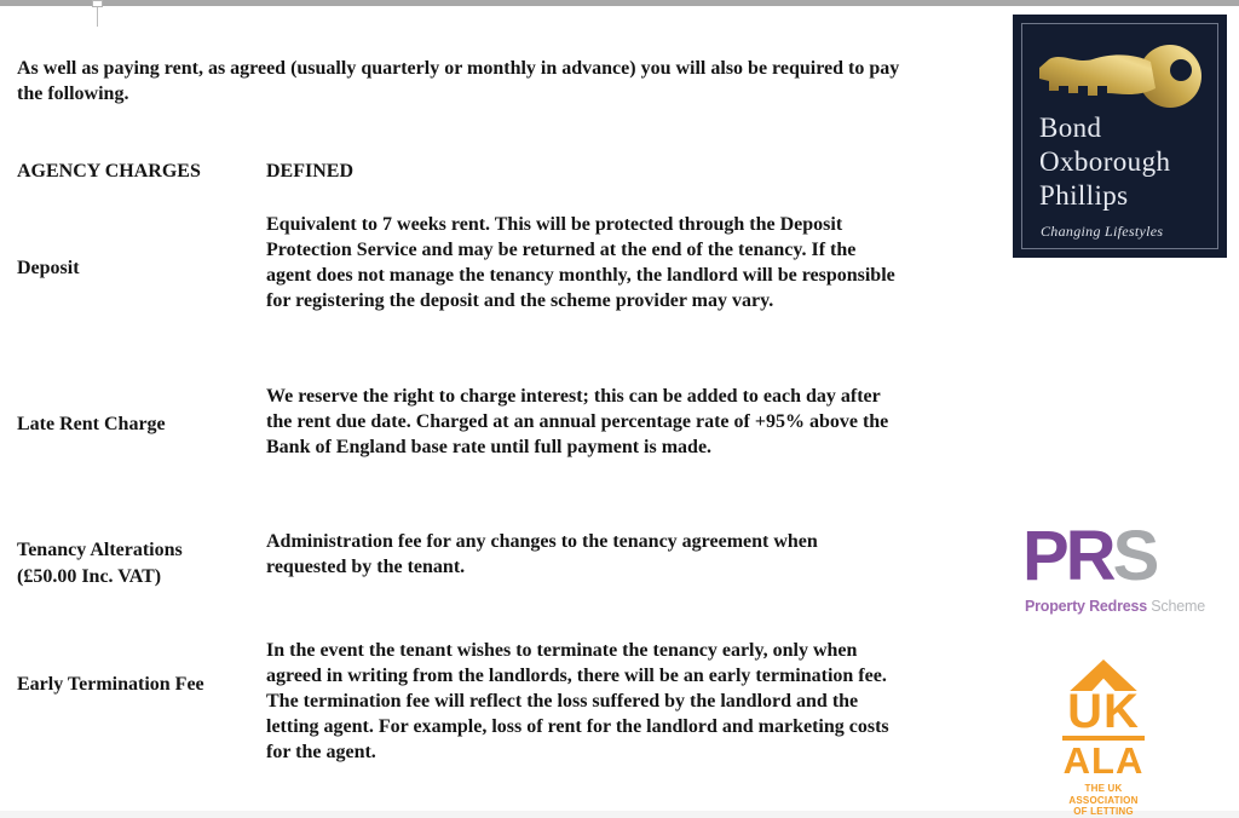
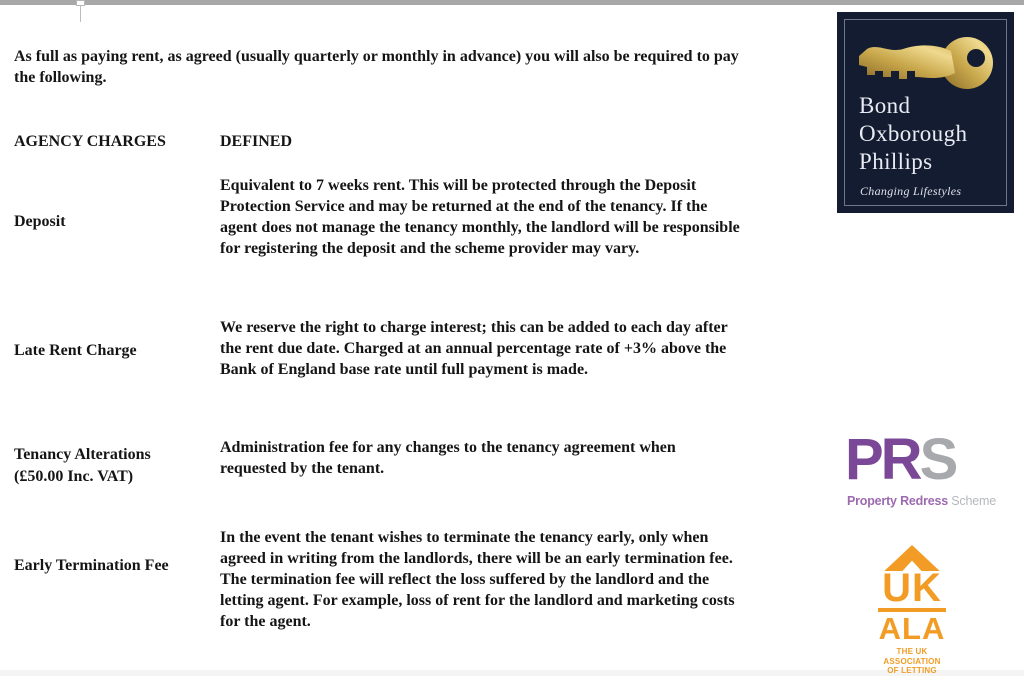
- As well as paying rent, as agreed (usually quarterly or monthly in advance) you will also be required to pay the following.
+ As full as paying rent, as agreed (usually quarterly or monthly in advance) you will also be required to pay the following.
  AGENCY CHARGES
  DEFINED
  Deposit
  Equivalent to 7 weeks rent. This will be protected through the Deposit Protection Service and may be returned at the end of the tenancy. If the agent does not manage the tenancy monthly, the landlord will be responsible for registering the deposit and the scheme provider may vary.
  Late Rent Charge
- We reserve the right to charge interest; this can be added to each day after the rent due date. Charged at an annual percentage rate of +95% above the Bank of England base rate until full payment is made.
+ We reserve the right to charge interest; this can be added to each day after the rent due date. Charged at an annual percentage rate of +3% above the Bank of England base rate until full payment is made.
  Tenancy Alterations
  (£50.00 Inc. VAT)
  Administration fee for any changes to the tenancy agreement when requested by the tenant.
  Early Termination Fee
  In the event the tenant wishes to terminate the tenancy early, only when agreed in writing from the landlords, there will be an early termination fee. The termination fee will reflect the loss suffered by the landlord and the letting agent. For example, loss of rent for the landlord and marketing costs for the agent.
  Bond
  Oxborough
  Phillips
  Changing Lifestyles
  PRS
  Property Redress Scheme
  UK
  ALA
  THE UK ASSOCIATION
